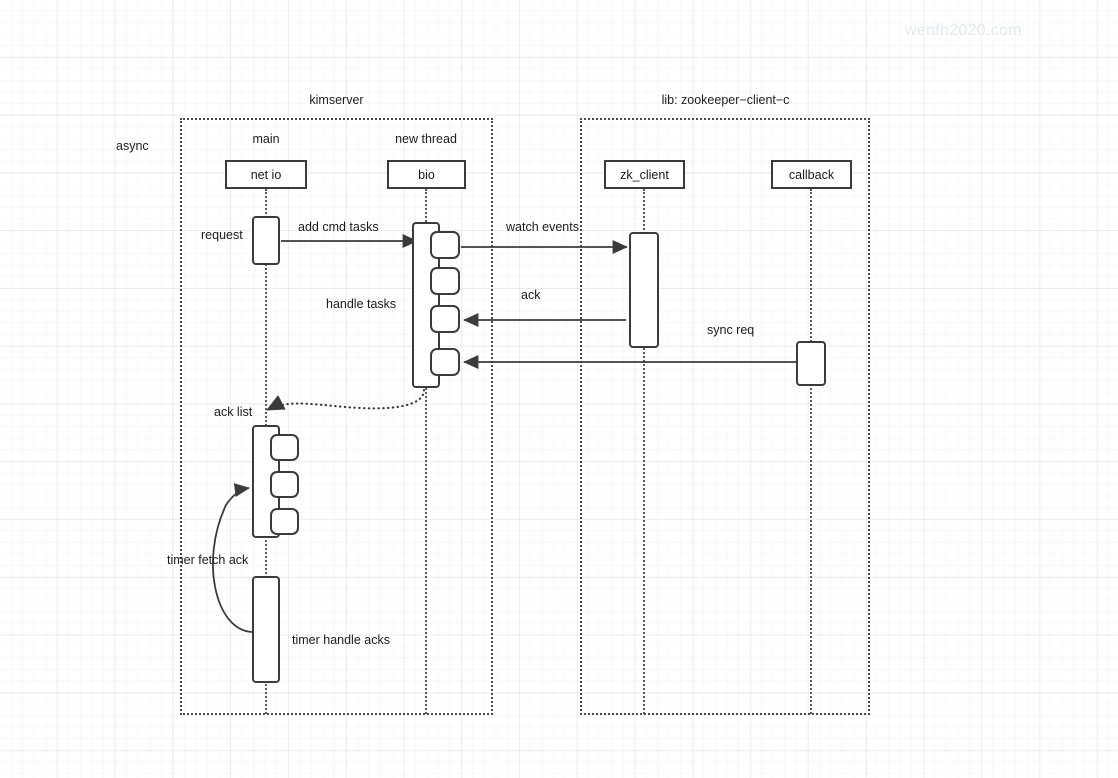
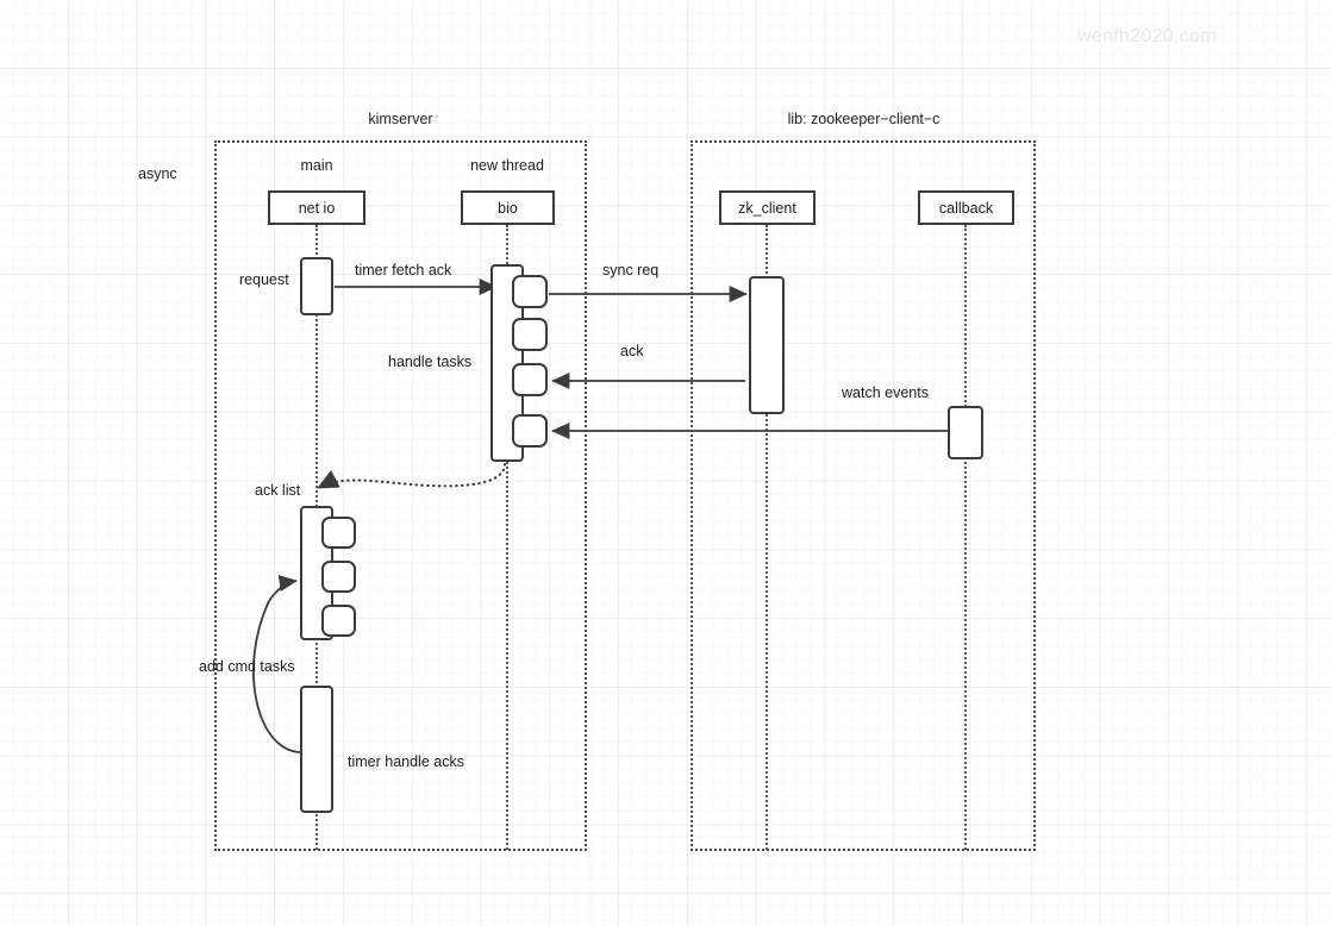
  wenfh2020.com
  kimserver
  lib: zookeeper−client−c
  async
  main
  new thread
  net io
  bio
  zk_client
  callback
  request
  ack list
  timer handle acks
- timer fetch ack
+ add cmd tasks
  handle tasks
- add cmd tasks
+ timer fetch ack
- watch events
+ sync req
  ack
- sync req
+ watch events
